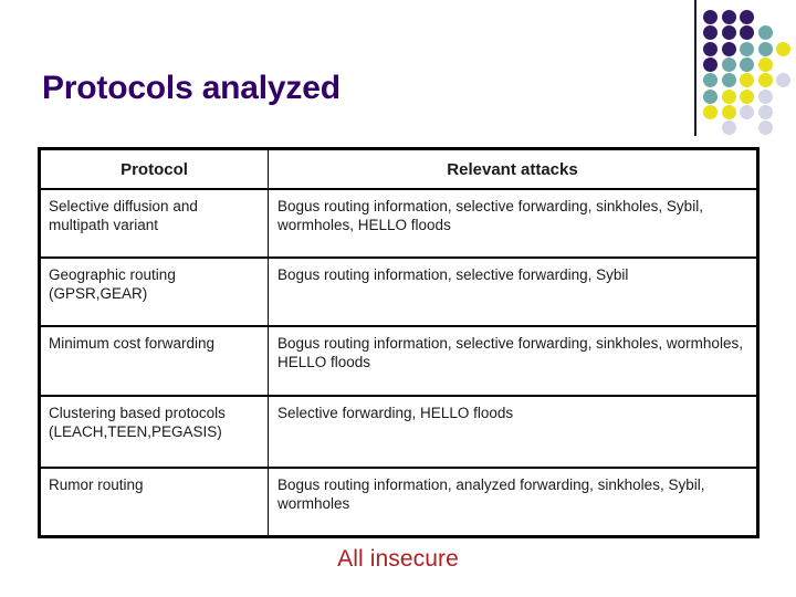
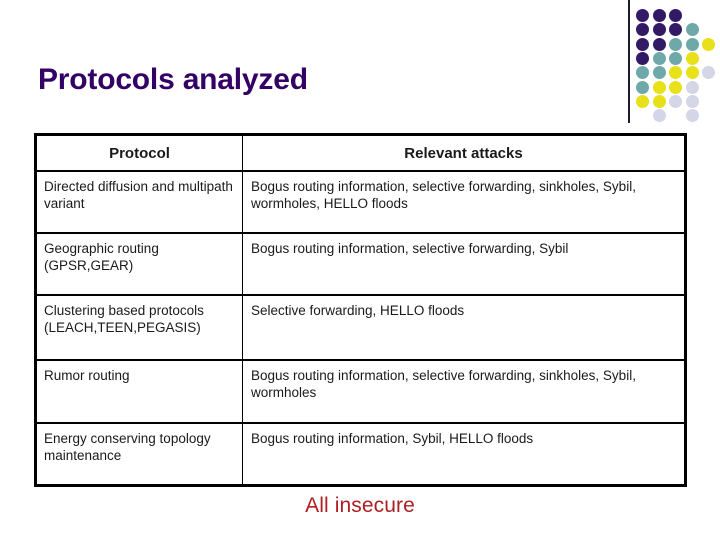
  Protocols analyzed
  Protocol	Relevant attacks
- Selective diffusion and multipath variant	Bogus routing information, selective forwarding, sinkholes, Sybil, wormholes, HELLO floods
+ Directed diffusion and multipath variant	Bogus routing information, selective forwarding, sinkholes, Sybil, wormholes, HELLO floods
  Geographic routing (GPSR,GEAR)	Bogus routing information, selective forwarding, Sybil
- Minimum cost forwarding	Bogus routing information, selective forwarding, sinkholes, wormholes, HELLO floods
  Clustering based protocols (LEACH,TEEN,PEGASIS)	Selective forwarding, HELLO floods
- Rumor routing	Bogus routing information, analyzed forwarding, sinkholes, Sybil, wormholes
+ Rumor routing	Bogus routing information, selective forwarding, sinkholes, Sybil, wormholes
+ Energy conserving topology maintenance	Bogus routing information, Sybil, HELLO floods
  All insecure
